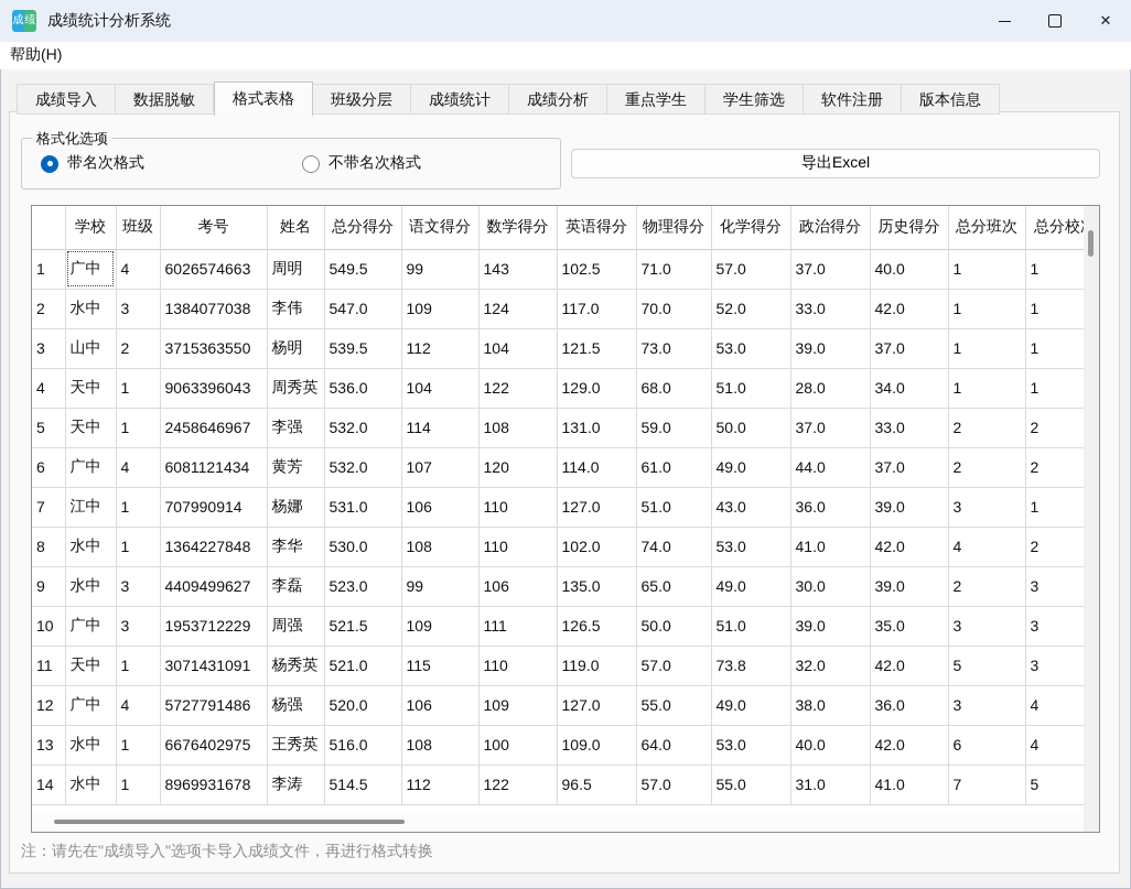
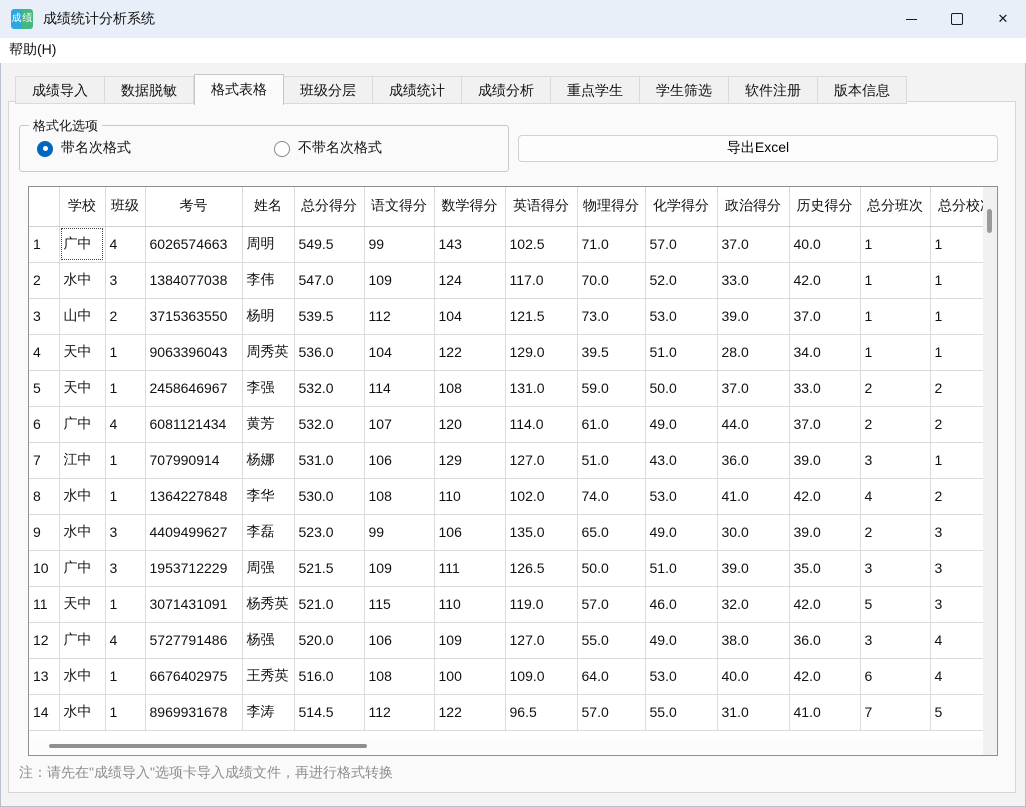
  成
  绩
  成绩统计分析系统
  ✕
  帮助(H)
  成绩导入
  数据脱敏
  格式表格
  班级分层
  成绩统计
  成绩分析
  重点学生
  学生筛选
  软件注册
  版本信息
  格式化选项
  带名次格式
  不带名次格式
  导出Excel
  	学校	班级	考号	姓名	总分得分	语文得分	数学得分	英语得分	物理得分	化学得分	政治得分	历史得分	总分班次	总分校
  1	广中	4	6026574663	周明	549.5	99	143	102.5	71.0	57.0	37.0	40.0	1	1
  2	水中	3	1384077038	李伟	547.0	109	124	117.0	70.0	52.0	33.0	42.0	1	1
  3	山中	2	3715363550	杨明	539.5	112	104	121.5	73.0	53.0	39.0	37.0	1	1
- 4	天中	1	9063396043	周秀英	536.0	104	122	129.0	68.0	51.0	28.0	34.0	1	1
+ 4	天中	1	9063396043	周秀英	536.0	104	122	129.0	39.5	51.0	28.0	34.0	1	1
  5	天中	1	2458646967	李强	532.0	114	108	131.0	59.0	50.0	37.0	33.0	2	2
  6	广中	4	6081121434	黄芳	532.0	107	120	114.0	61.0	49.0	44.0	37.0	2	2
- 7	江中	1	707990914	杨娜	531.0	106	110	127.0	51.0	43.0	36.0	39.0	3	1
+ 7	江中	1	707990914	杨娜	531.0	106	129	127.0	51.0	43.0	36.0	39.0	3	1
  8	水中	1	1364227848	李华	530.0	108	110	102.0	74.0	53.0	41.0	42.0	4	2
  9	水中	3	4409499627	李磊	523.0	99	106	135.0	65.0	49.0	30.0	39.0	2	3
  10	广中	3	1953712229	周强	521.5	109	111	126.5	50.0	51.0	39.0	35.0	3	3
- 11	天中	1	3071431091	杨秀英	521.0	115	110	119.0	57.0	73.8	32.0	42.0	5	3
+ 11	天中	1	3071431091	杨秀英	521.0	115	110	119.0	57.0	46.0	32.0	42.0	5	3
  12	广中	4	5727791486	杨强	520.0	106	109	127.0	55.0	49.0	38.0	36.0	3	4
  13	水中	1	6676402975	王秀英	516.0	108	100	109.0	64.0	53.0	40.0	42.0	6	4
  14	水中	1	8969931678	李涛	514.5	112	122	96.5	57.0	55.0	31.0	41.0	7	5
  注：请先在"成绩导入"选项卡导入成绩文件，再进行格式转换
